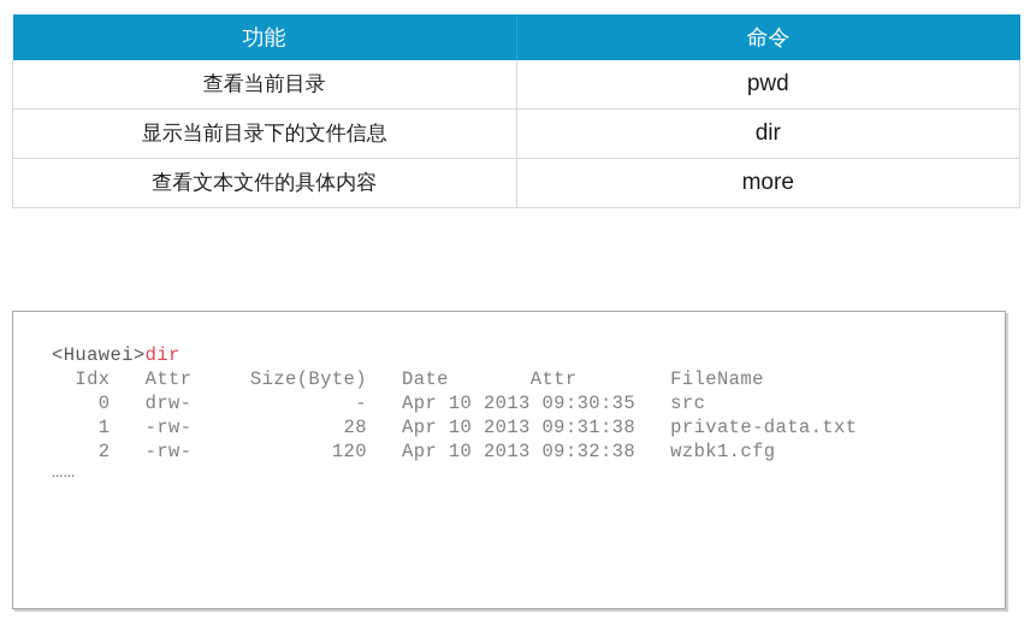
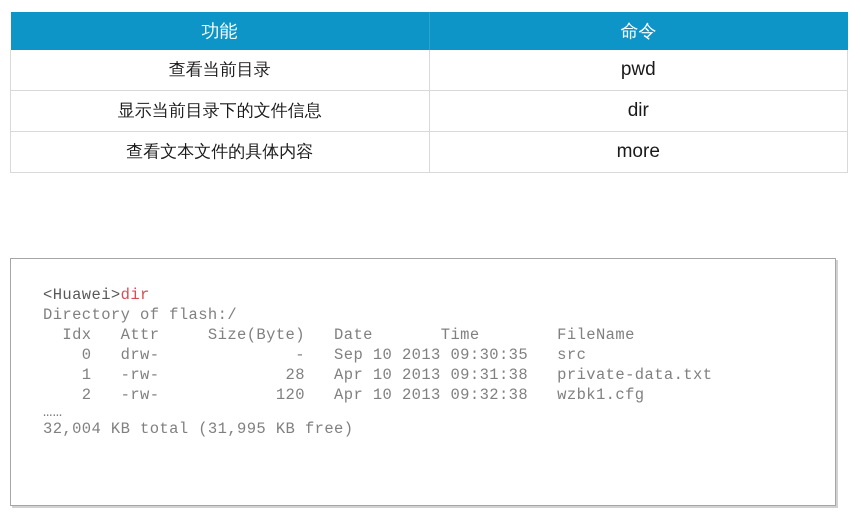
  功能	命令
  查看当前目录	pwd
  显示当前目录下的文件信息	dir
  查看文本文件的具体内容	more
  <Huawei>dir
+ Directory of flash:/
- Idx Attr Size(Byte) Date Attr FileName
+ Idx Attr Size(Byte) Date Time FileName
- 0 drw- - Apr 10 2013 09:30:35 src
+ 0 drw- - Sep 10 2013 09:30:35 src
  1 -rw- 28 Apr 10 2013 09:31:38 private-data.txt
  2 -rw- 120 Apr 10 2013 09:32:38 wzbk1.cfg
  ……
+ 32,004 KB total (31,995 KB free)
